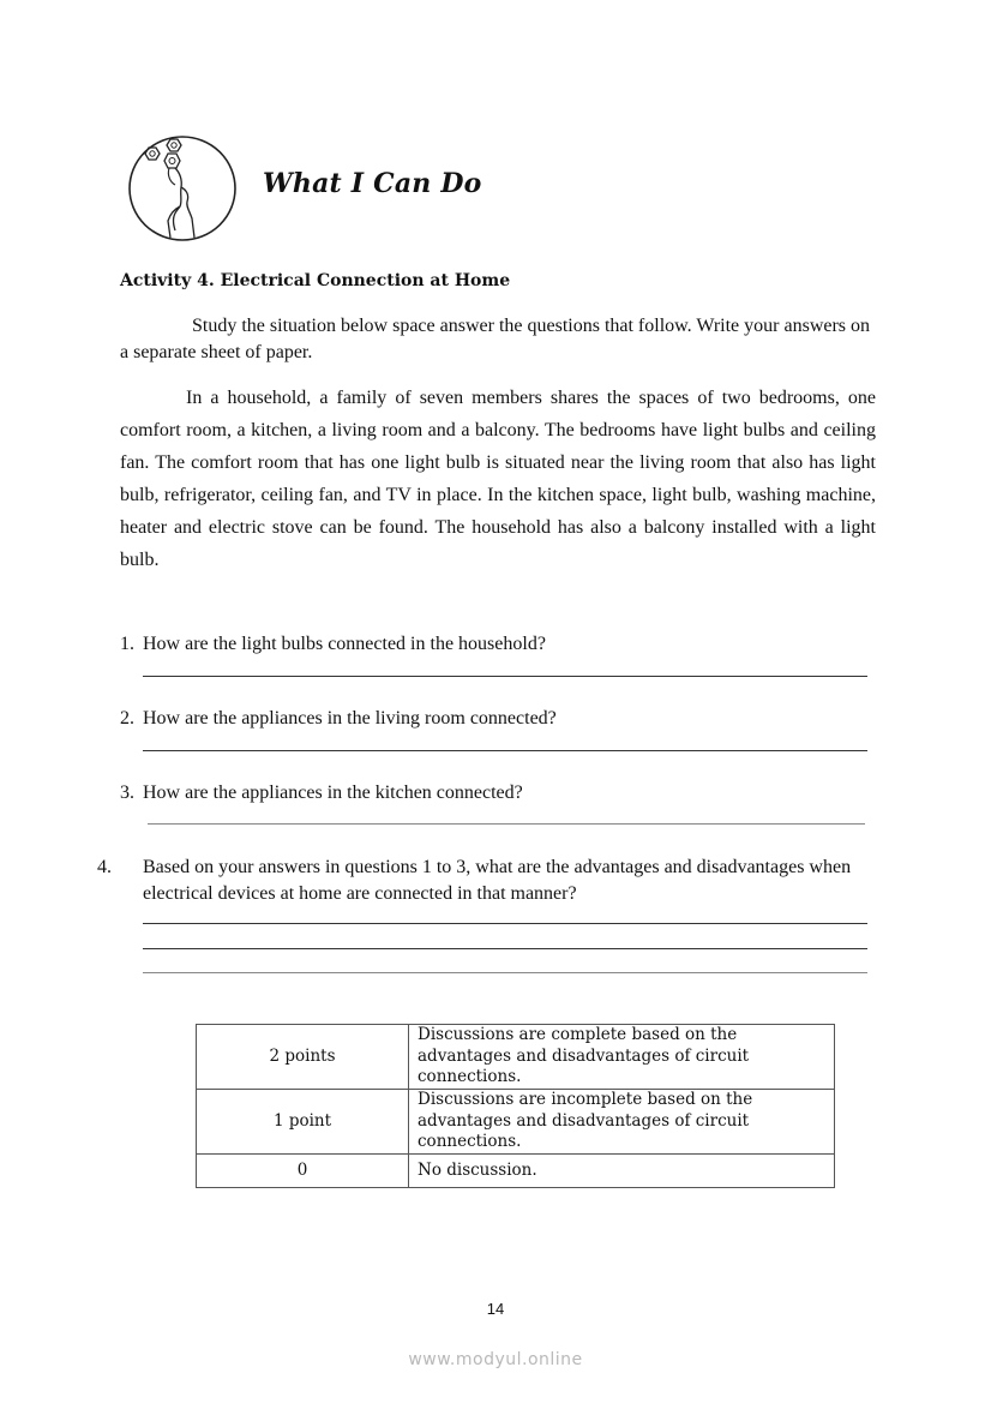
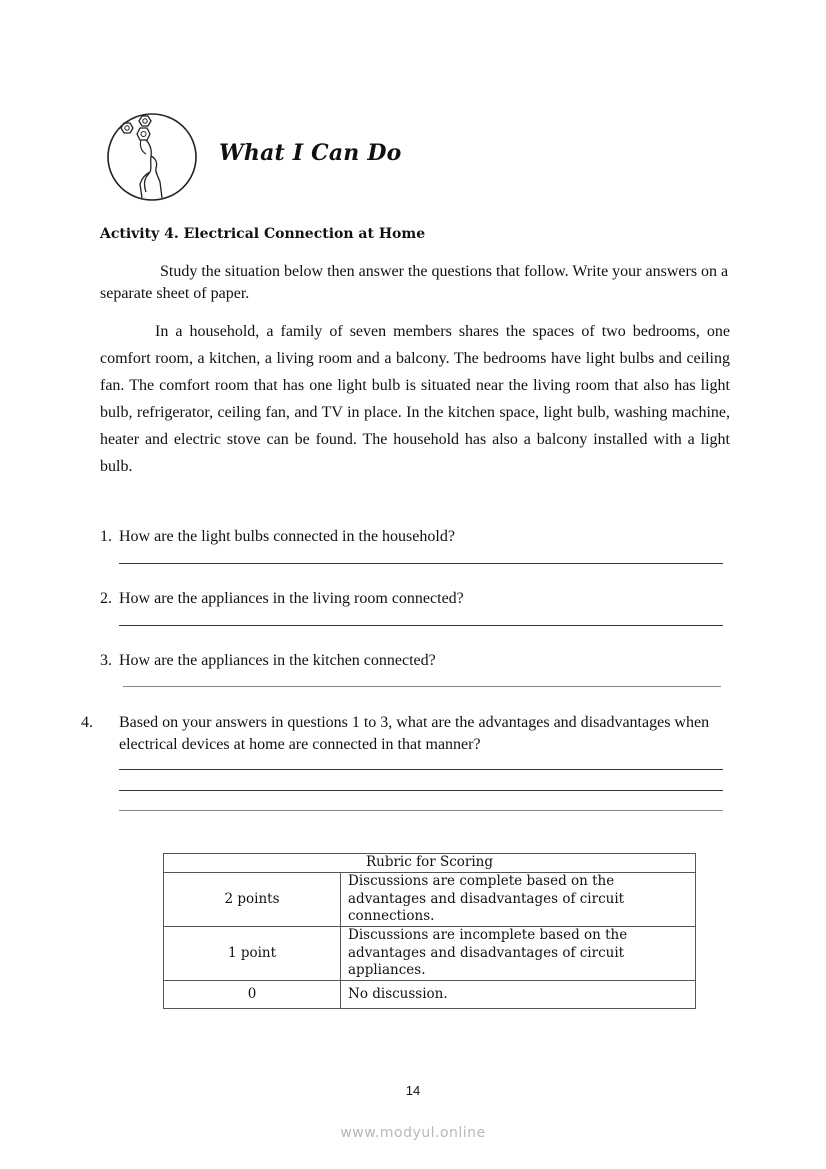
  What I Can Do
  Activity 4. Electrical Connection at Home
- Study the situation below space answer the questions that follow. Write your answers on a separate sheet of paper.
+ Study the situation below then answer the questions that follow. Write your answers on a separate sheet of paper.
  In a household, a family of seven members shares the spaces of two bedrooms, one comfort room, a kitchen, a living room and a balcony. The bedrooms have light bulbs and ceiling fan. The comfort room that has one light bulb is situated near the living room that also has light bulb, refrigerator, ceiling fan, and TV in place. In the kitchen space, light bulb, washing machine, heater and electric stove can be found. The household has also a balcony installed with a light bulb.
  1. How are the light bulbs connected in the household?
  2. How are the appliances in the living room connected?
  3. How are the appliances in the kitchen connected?
  4. Based on your answers in questions 1 to 3, what are the advantages and disadvantages when electrical devices at home are connected in that manner?
+ Rubric for Scoring
  2 points	Discussions are complete based on the advantages and disadvantages of circuit connections.
- 1 point	Discussions are incomplete based on the advantages and disadvantages of circuit connections.
+ 1 point	Discussions are incomplete based on the advantages and disadvantages of circuit appliances.
  0	No discussion.
  14
  www.modyul.online
